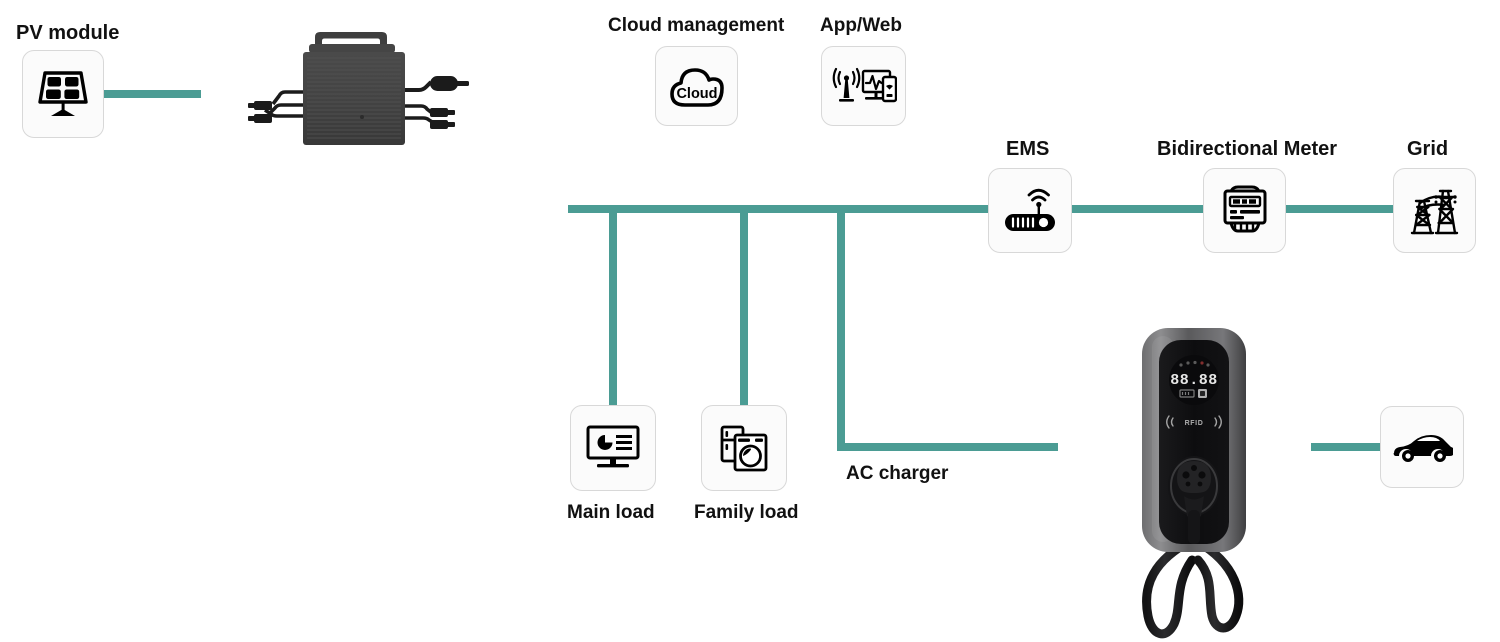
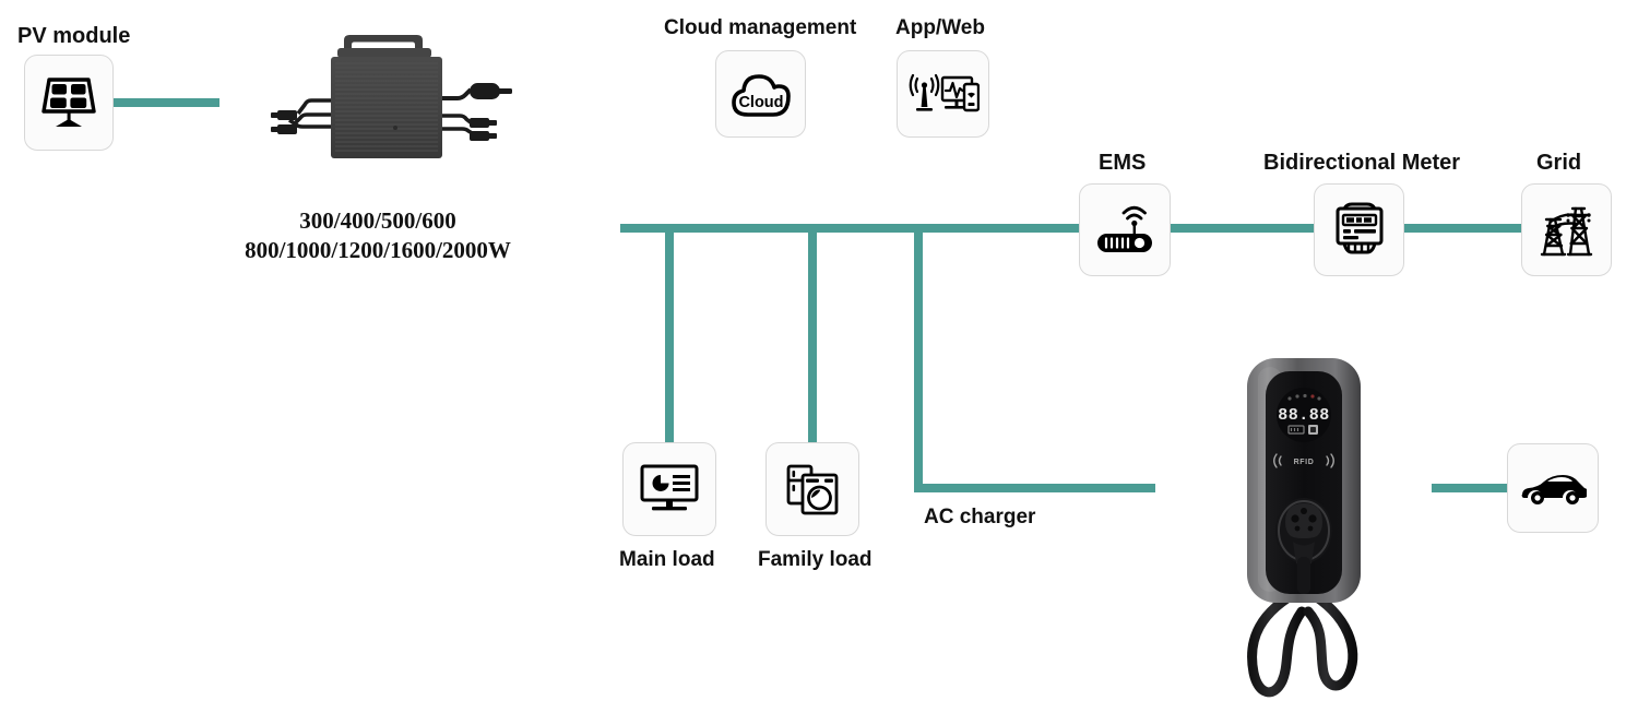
  PV module
+ 300/400/500/600
+ 800/1000/1200/1600/2000W
  Cloud management
  Cloud
  App/Web
  EMS
  Bidirectional Meter
  Grid
  Main load
  Family load
  AC charger
  88.88
